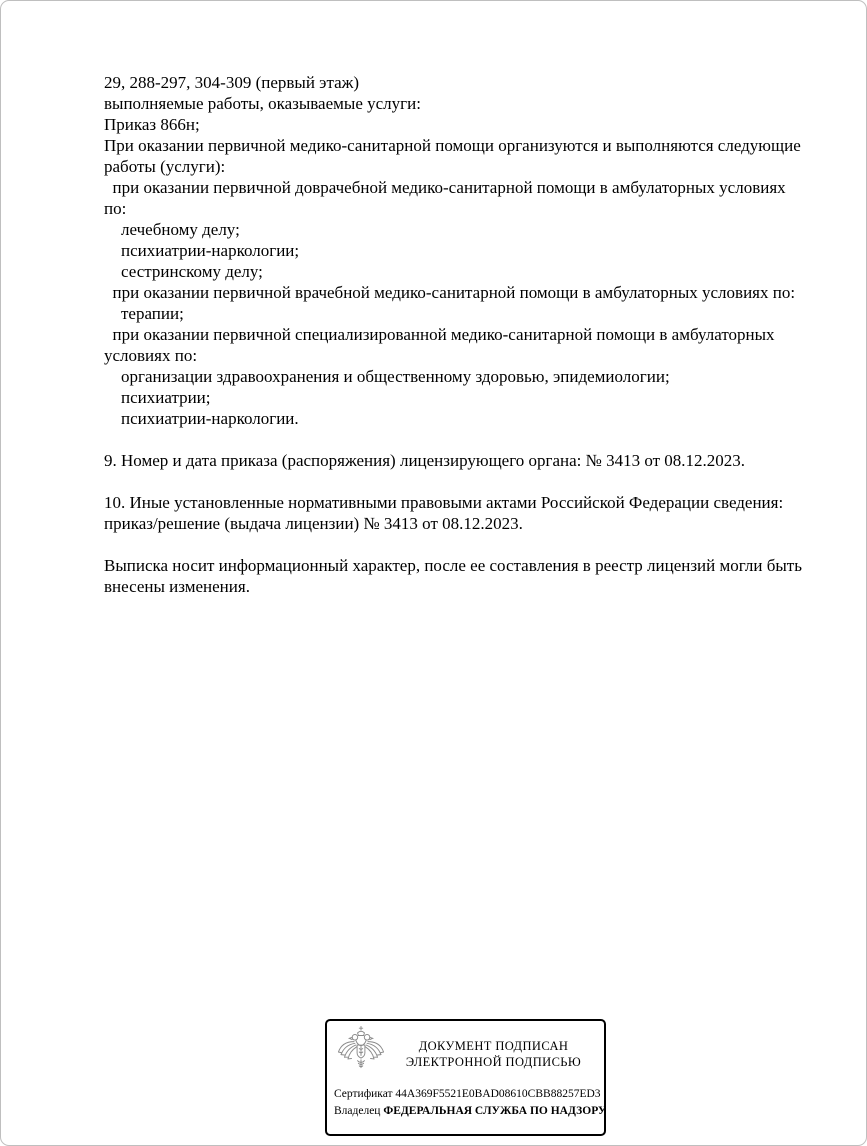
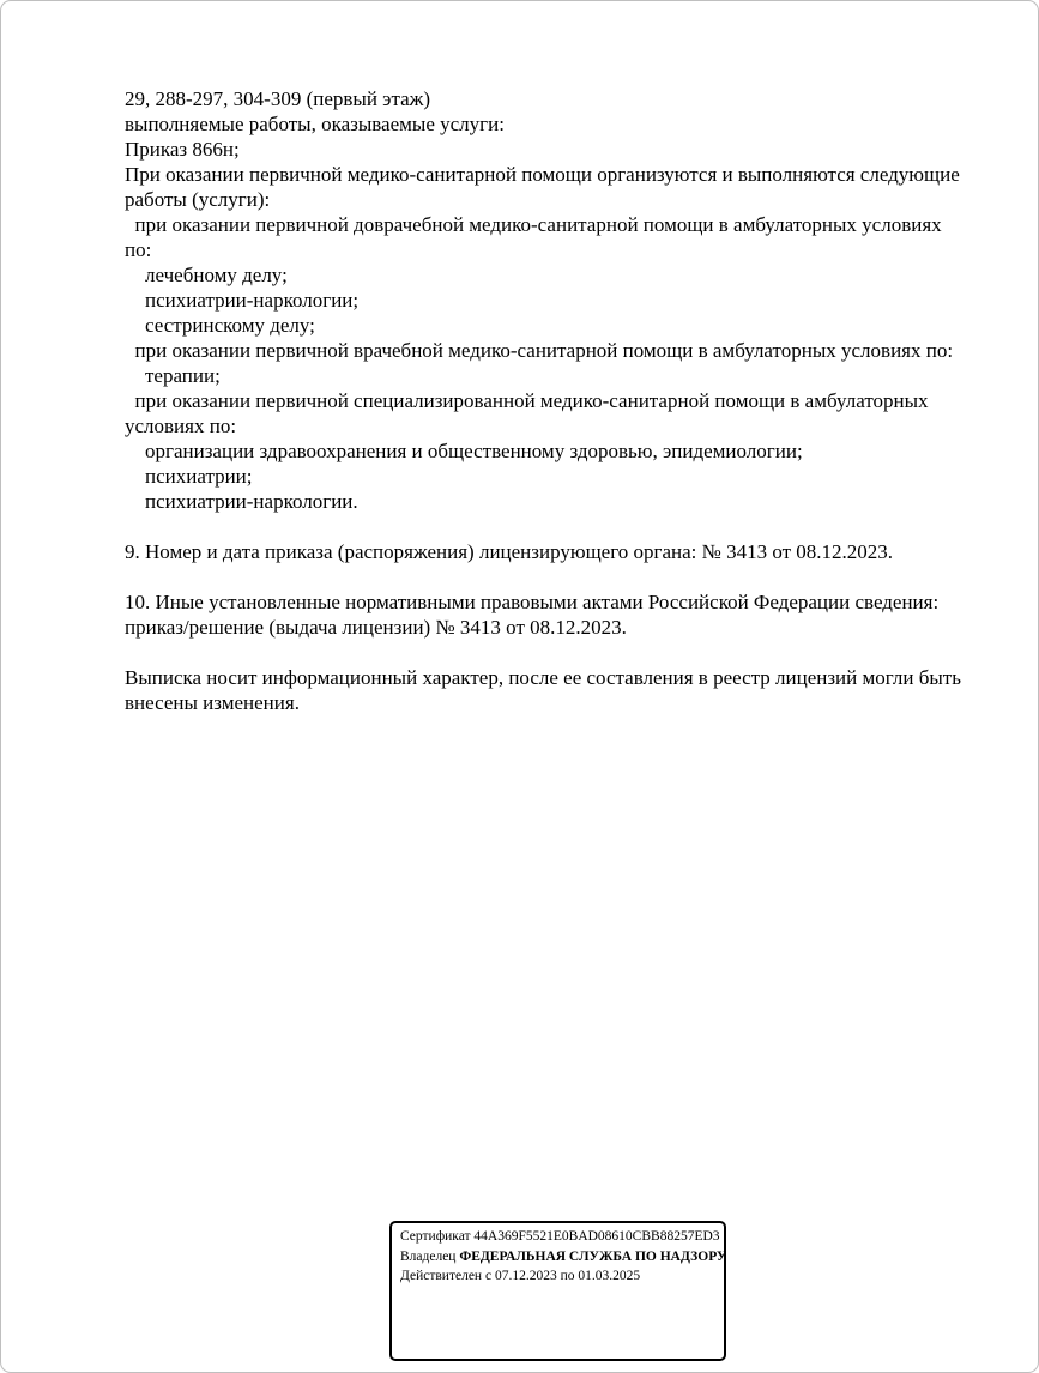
  29, 288-297, 304-309 (первый этаж)
  выполняемые работы, оказываемые услуги:
  Приказ 866н;
  При оказании первичной медико-санитарной помощи организуются и выполняются следующие
  работы (услуги):
  при оказании первичной доврачебной медико-санитарной помощи в амбулаторных условиях
  по:
  лечебному делу;
  психиатрии-наркологии;
  сестринскому делу;
  при оказании первичной врачебной медико-санитарной помощи в амбулаторных условиях по:
  терапии;
  при оказании первичной специализированной медико-санитарной помощи в амбулаторных
  условиях по:
  организации здравоохранения и общественному здоровью, эпидемиологии;
  психиатрии;
  психиатрии-наркологии.
  9. Номер и дата приказа (распоряжения) лицензирующего органа: № 3413 от 08.12.2023.
  10. Иные установленные нормативными правовыми актами Российской Федерации сведения:
  приказ/решение (выдача лицензии) № 3413 от 08.12.2023.
  Выписка носит информационный характер, после ее составления в реестр лицензий могли быть
  внесены изменения.
- ДОКУМЕНТ ПОДПИСАН
- ЭЛЕКТРОННОЙ ПОДПИСЬЮ
  Сертификат 44A369F5521E0BAD08610CBB88257ED3
  Владелец ФЕДЕРАЛЬНАЯ СЛУЖБА ПО НАДЗОРУ
+ Действителен с 07.12.2023 по 01.03.2025
